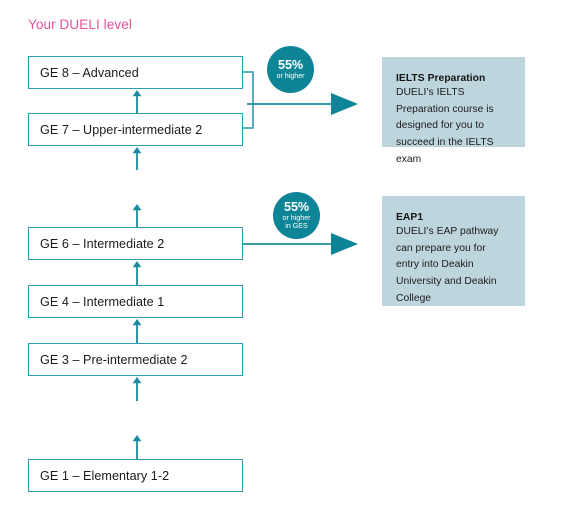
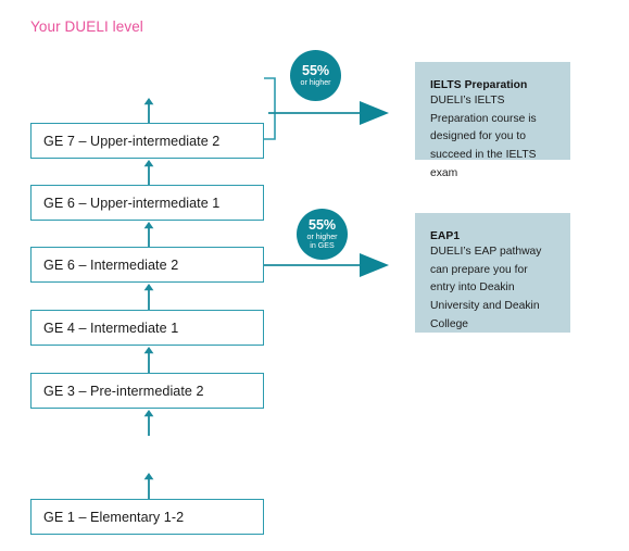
  Your DUELI level
- GE 8 – Advanced
  GE 7 – Upper-intermediate 2
+ GE 6 – Upper-intermediate 1
  GE 6 – Intermediate 2
  GE 4 – Intermediate 1
  GE 3 – Pre-intermediate 2
  GE 1 – Elementary 1-2
  55%
  or higher
  IELTS Preparation
  DUELI’s IELTS Preparation course is designed for you to succeed in the IELTS exam
  55%
  or higher
  in GES
  EAP1
  DUELI’s EAP pathway can prepare you for entry into Deakin University and Deakin College
